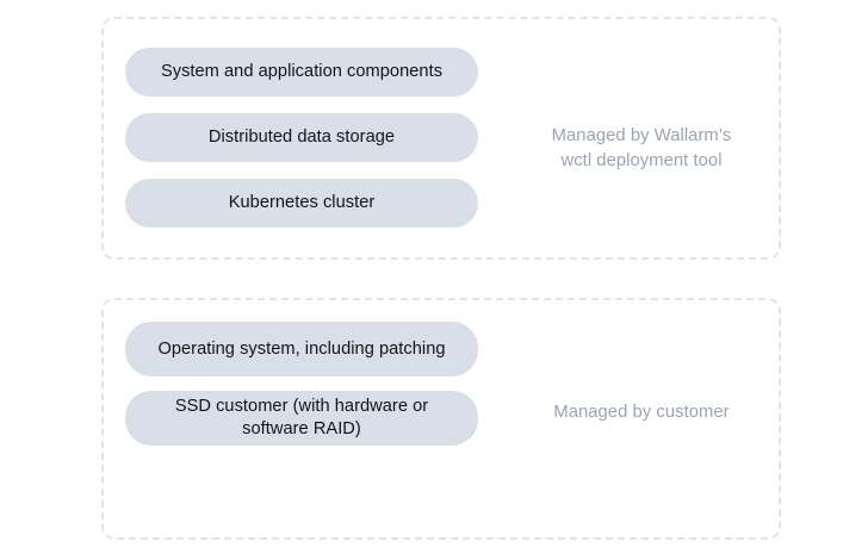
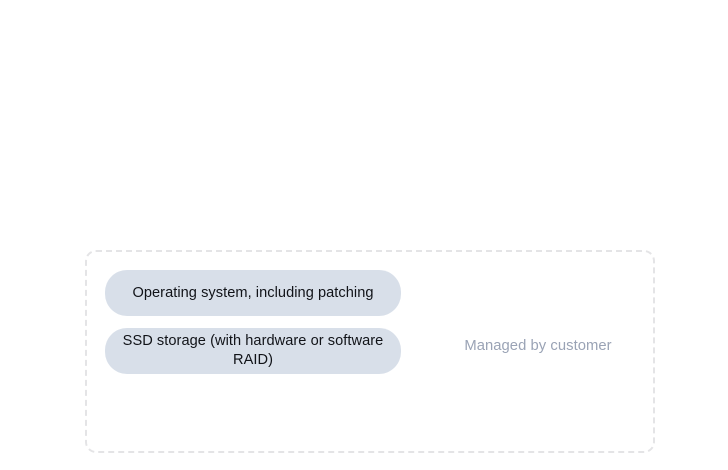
- System and application components
- Distributed data storage
- Kubernetes cluster
- Managed by Wallarm’s
- wctl deployment tool
  Operating system, including patching
- SSD customer (with hardware or software RAID)
+ SSD storage (with hardware or software RAID)
  Managed by customer
